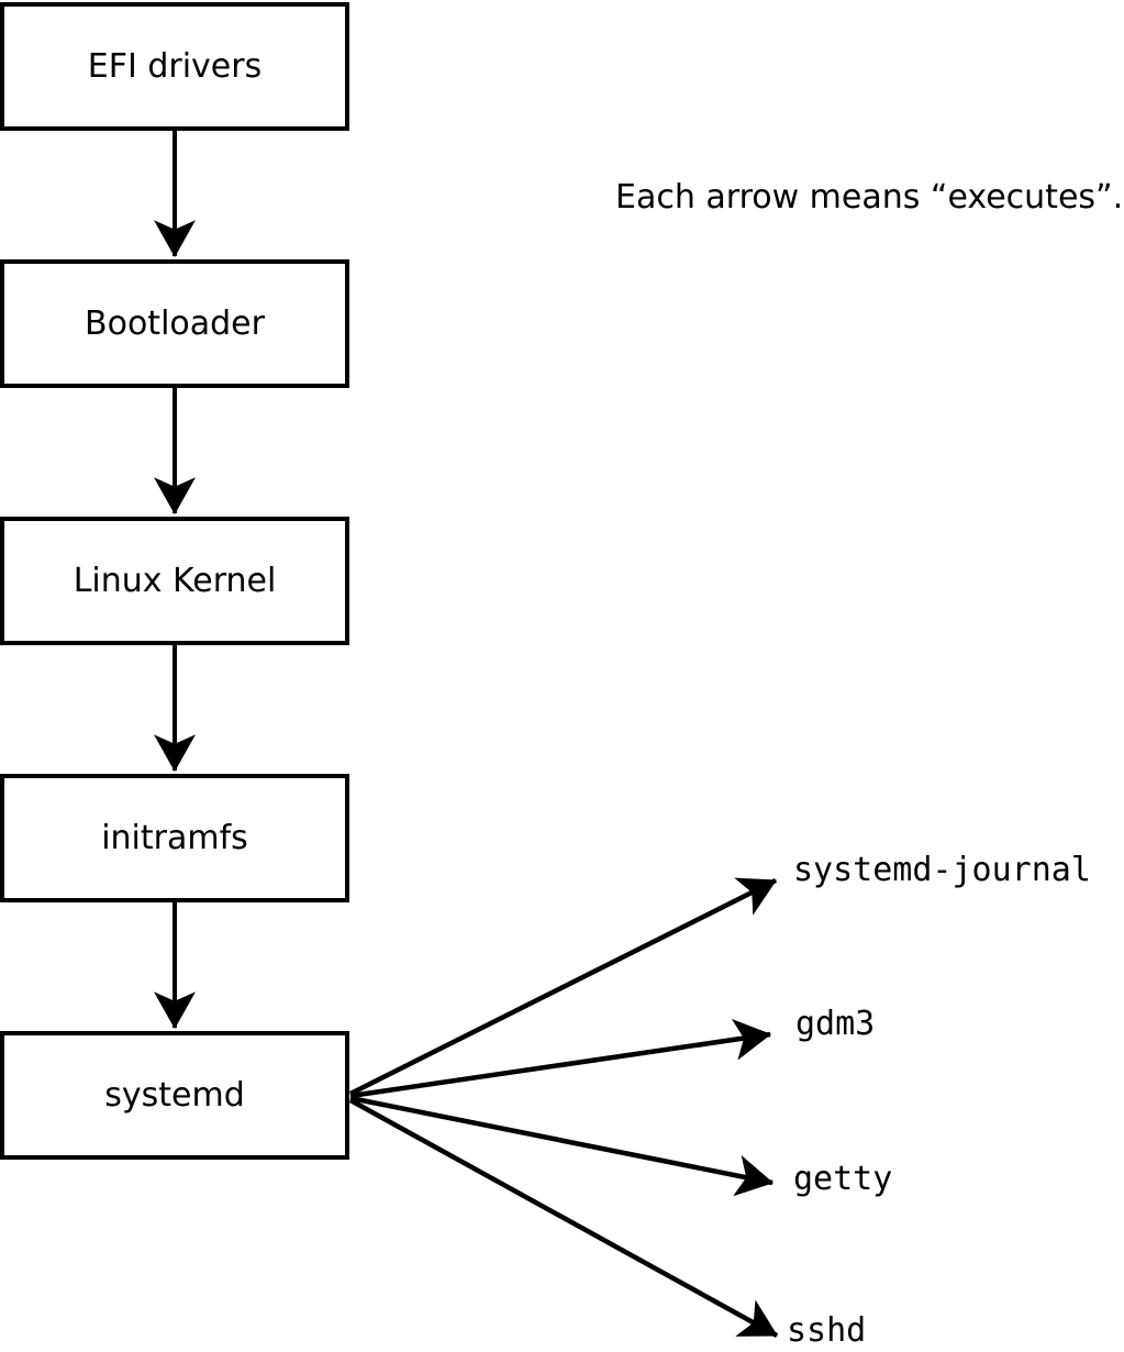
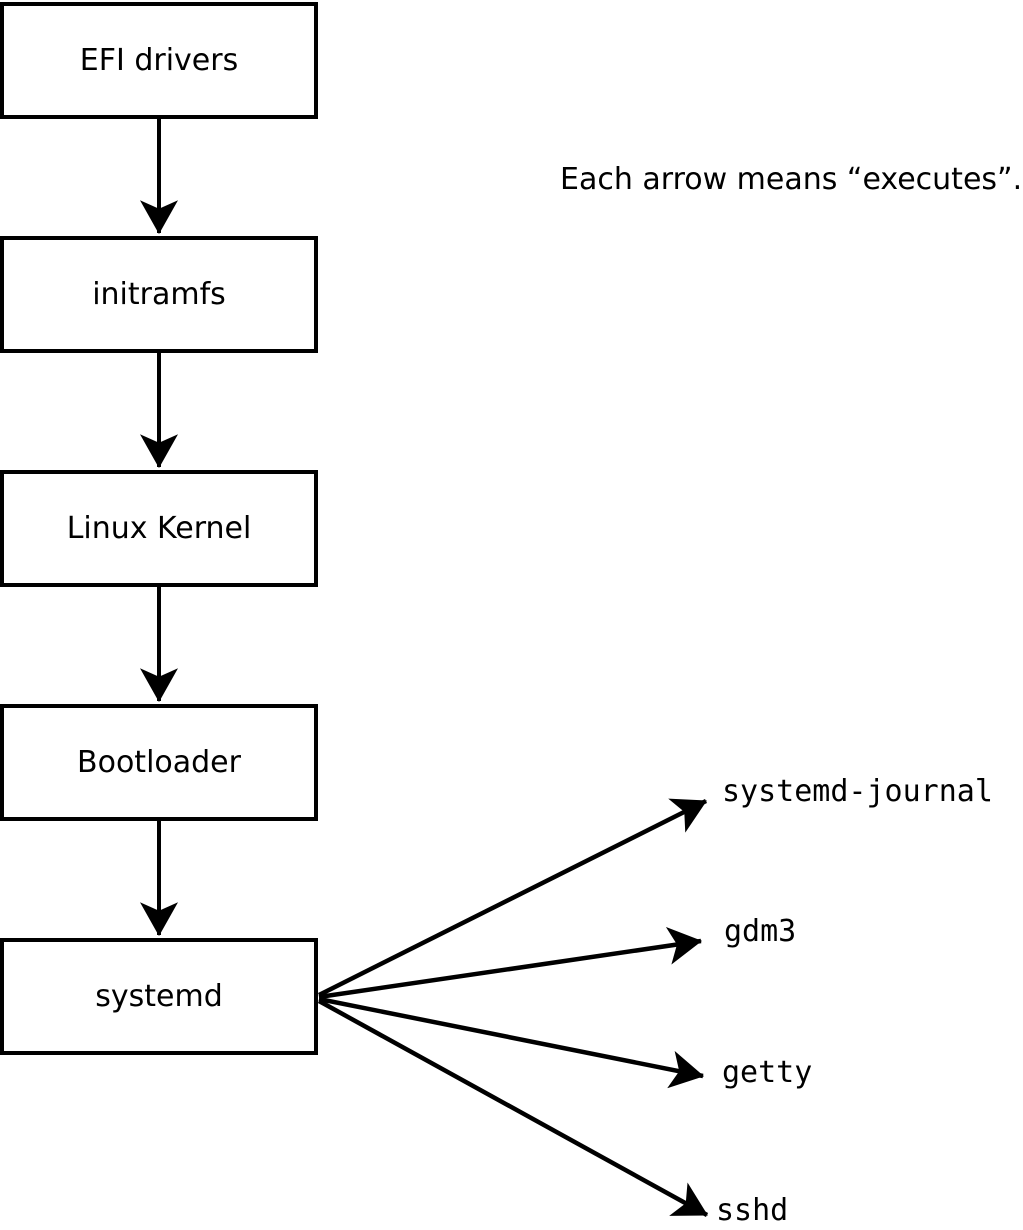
  EFI drivers
- Bootloader
+ initramfs
  Linux Kernel
- initramfs
+ Bootloader
  systemd
  systemd-journal
  gdm3
  getty
  sshd
  Each arrow means “executes”.
